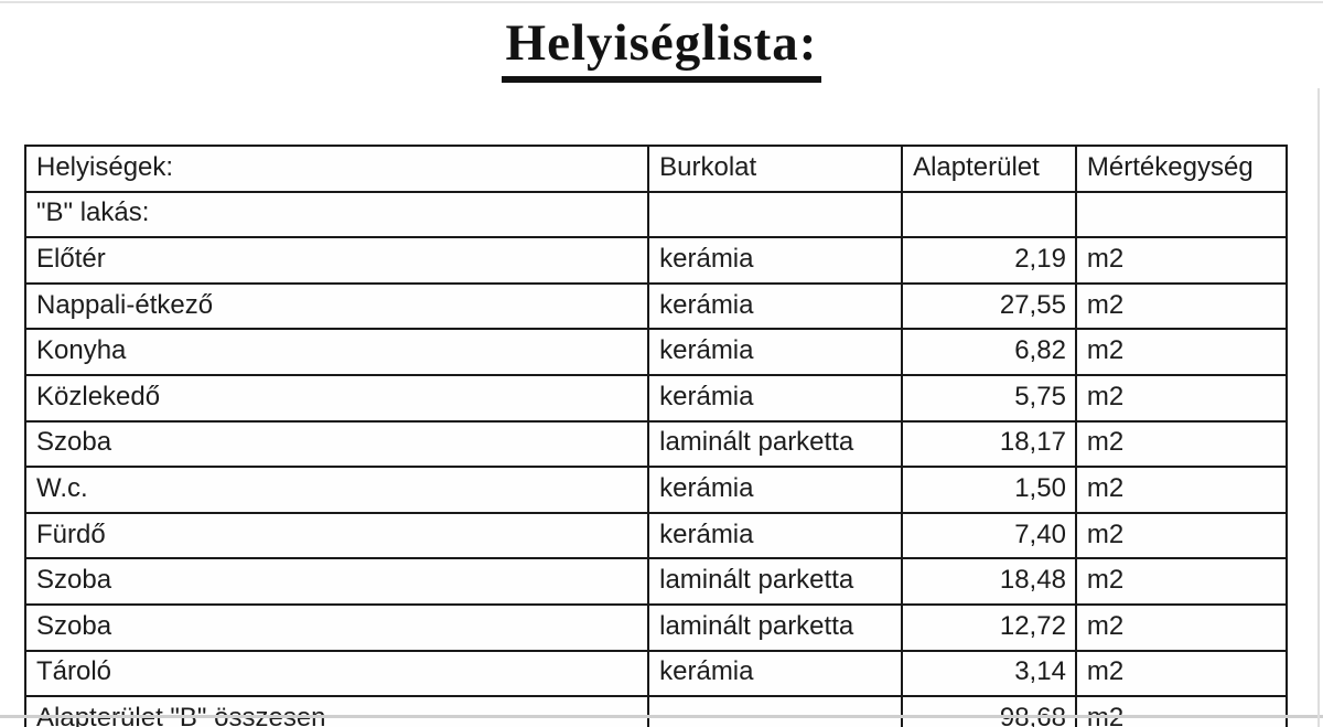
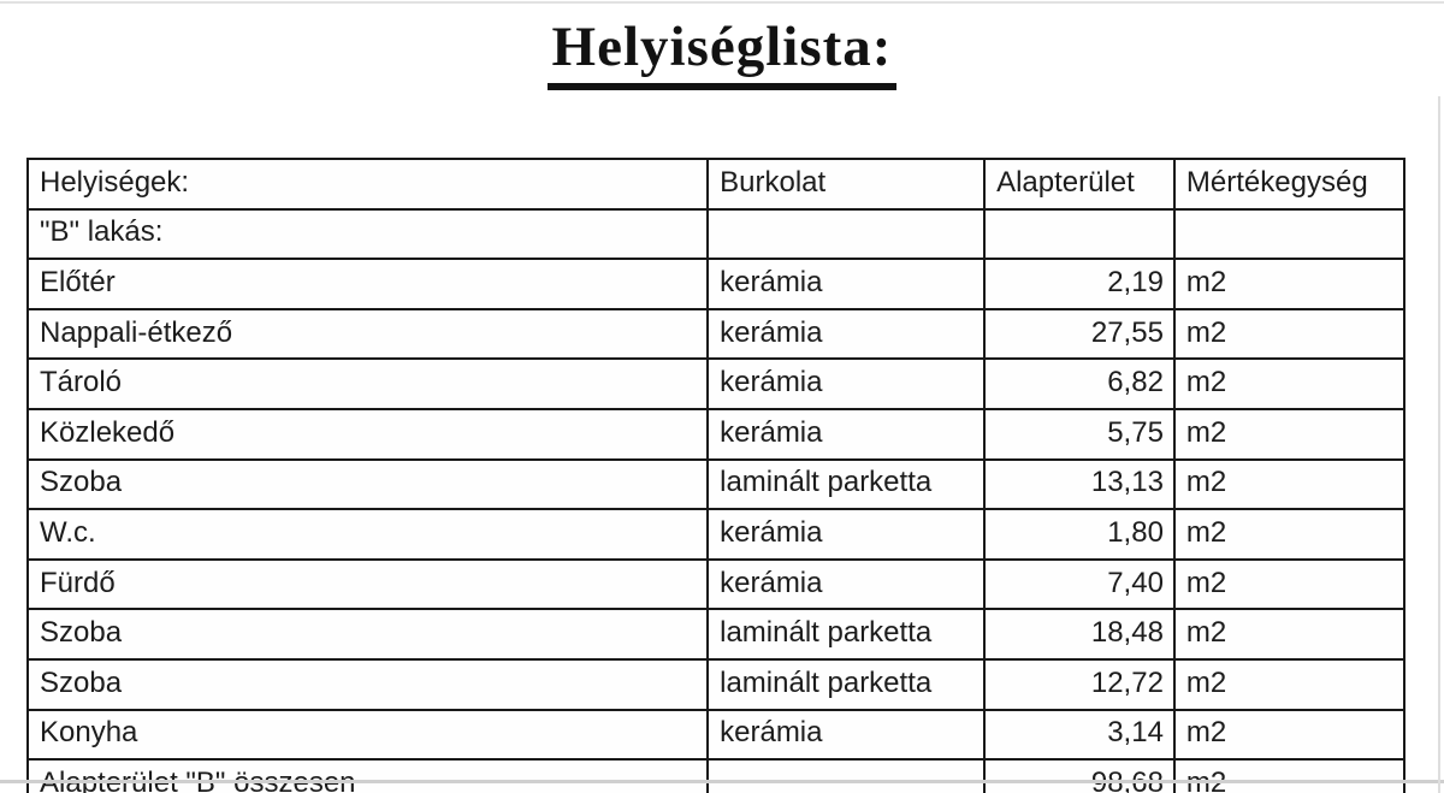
  Helyiséglista:
  Helyiségek:	Burkolat	Alapterület	Mértékegység
  "B" lakás:
  Előtér	kerámia	2,19	m2
  Nappali-étkező	kerámia	27,55	m2
- Konyha	kerámia	6,82	m2
+ Tároló	kerámia	6,82	m2
  Közlekedő	kerámia	5,75	m2
- Szoba	laminált parketta	18,17	m2
+ Szoba	laminált parketta	13,13	m2
- W.c.	kerámia	1,50	m2
+ W.c.	kerámia	1,80	m2
  Fürdő	kerámia	7,40	m2
  Szoba	laminált parketta	18,48	m2
  Szoba	laminált parketta	12,72	m2
- Tároló	kerámia	3,14	m2
+ Konyha	kerámia	3,14	m2
